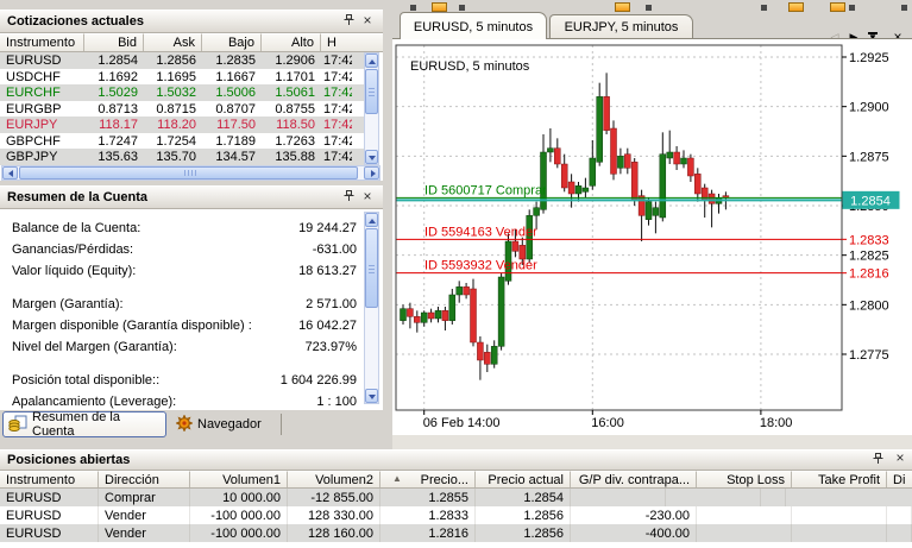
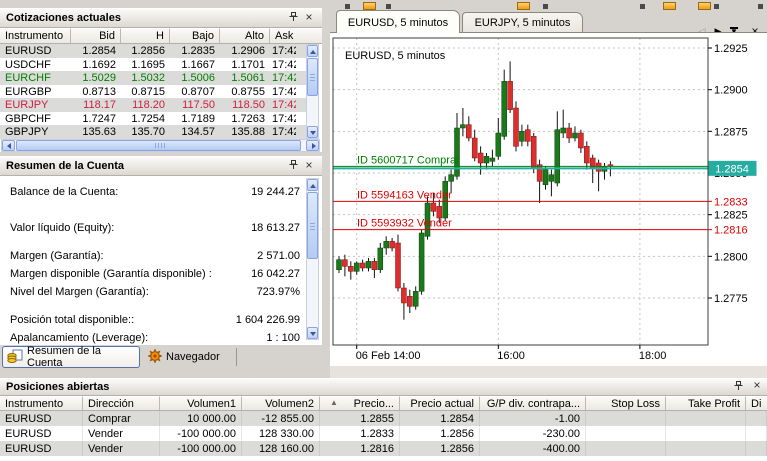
  Cotizaciones actuales
  ×
  Instrumento
  Bid
- Ask
+ H
  Bajo
  Alto
- H
+ Ask
  EURUSD
  1.2854
  1.2856
  1.2835
  1.2906
  17:4
  USDCHF
  1.1692
  1.1695
  1.1667
  1.1701
  17:4
  EURCHF
  1.5029
  1.5032
  1.5006
  1.5061
  17:4
  EURGBP
  0.8713
  0.8715
  0.8707
  0.8755
  17:4
  EURJPY
  118.17
  118.20
  117.50
  118.50
  17:4
  GBPCHF
  1.7247
  1.7254
  1.7189
  1.7263
  17:4
  GBPJPY
  135.63
  135.70
  134.57
  135.88
  17:4
  Resumen de la Cuenta
  ×
  Balance de la Cuenta:
  19 244.27
- Ganancias/Pérdidas:
- -631.00
  Valor líquido (Equity):
  18 613.27
  Margen (Garantía):
  2 571.00
  Margen disponible (Garantía disponible) :
  16 042.27
  Nivel del Margen (Garantía):
  723.97%
  Posición total disponible::
  1 604 226.99
  Apalancamiento (Leverage):
  1 : 100
  Resumen de la Cuenta
  Navegador
  ◁
  ▶
  ×
  EURUSD, 5 minutos
  EURJPY, 5 minutos
  ID 5600717 Comprar
  ID 5594163 Vender
  ID 5593932 Vender
  1.2925
  1.2900
  1.2875
  1.2825
  1.2800
  1.2775
  1.2833
  1.2816
  06 Feb 14:00
  16:00
  18:00
  1.2854
  EURUSD, 5 minutos
  Posiciones abiertas
  ×
  Instrumento
  Dirección
  Volumen1
  Volumen2
  Precio...
  ▲
  Precio actual
  G/P div. contrapa...
  Stop Loss
  Take Profit
  Di
  EURUSD
  Comprar
  10 000.00
  -12 855.00
  1.2855
  1.2854
+ -1.00
  EURUSD
  Vender
  -100 000.00
  128 330.00
  1.2833
  1.2856
  -230.00
  EURUSD
  Vender
  -100 000.00
  128 160.00
  1.2816
  1.2856
  -400.00
